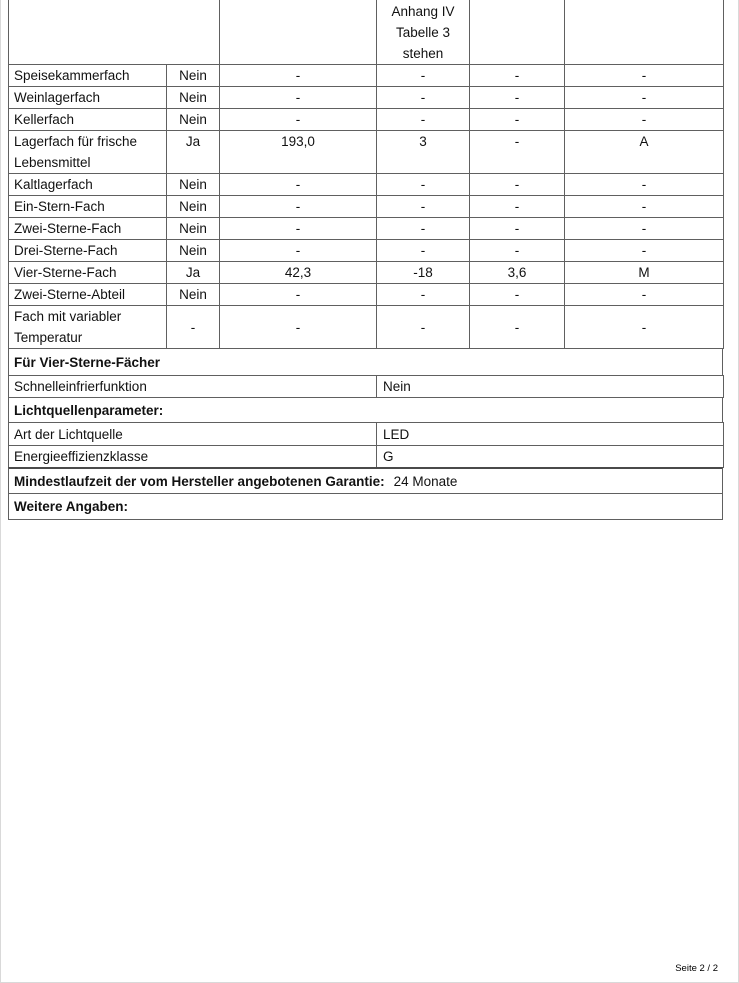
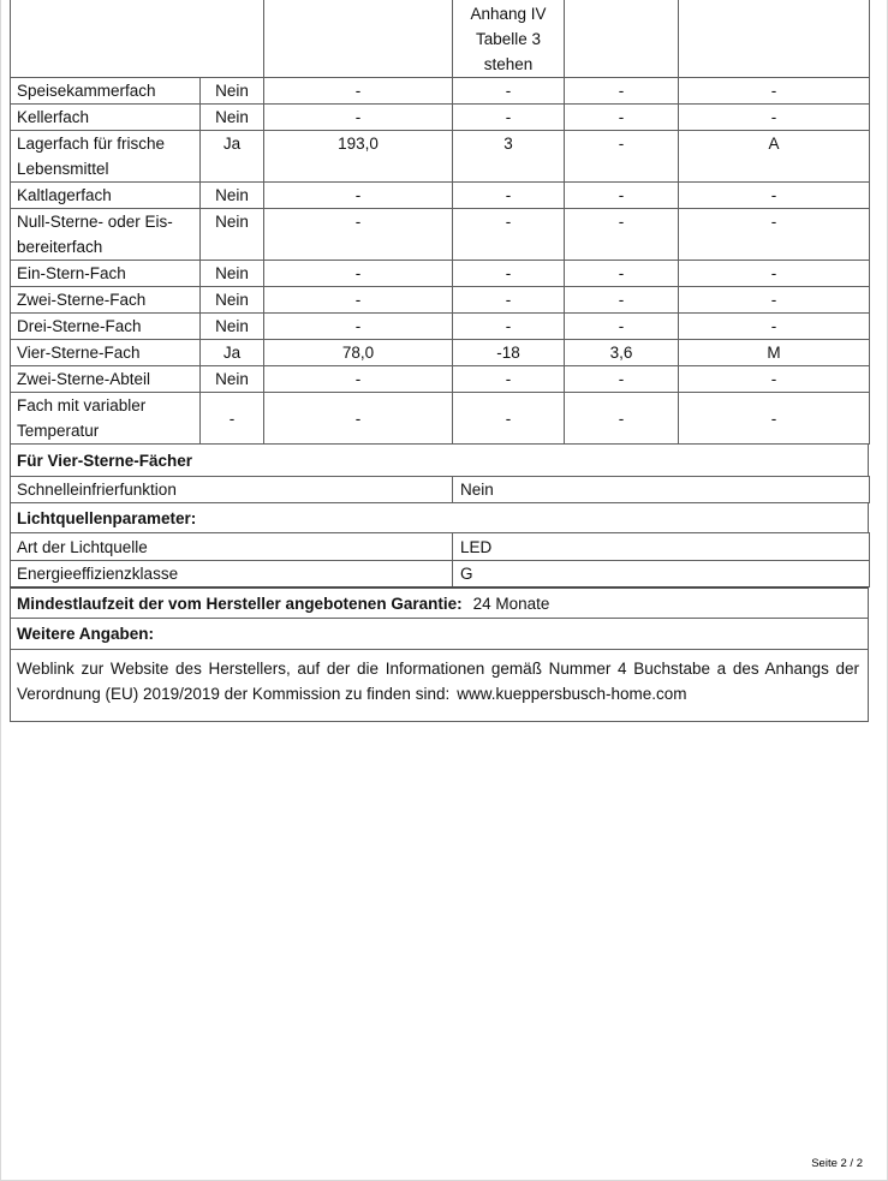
  		Anhang IV Tabelle 3 stehen
  Speisekammerfach	Nein	-	-	-	-
- Weinlagerfach	Nein	-	-	-	-
  Kellerfach	Nein	-	-	-	-
  Lagerfach für frische Lebensmittel	Ja	193,0	3	-	A
  Kaltlagerfach	Nein	-	-	-	-
+ Null-Sterne- oder Eis-bereiterfach	Nein	-	-	-	-
  Ein-Stern-Fach	Nein	-	-	-	-
  Zwei-Sterne-Fach	Nein	-	-	-	-
  Drei-Sterne-Fach	Nein	-	-	-	-
- Vier-Sterne-Fach	Ja	42,3	-18	3,6	M
+ Vier-Sterne-Fach	Ja	78,0	-18	3,6	M
  Zwei-Sterne-Abteil	Nein	-	-	-	-
  Fach mit variabler Temperatur	-	-	-	-	-
  Für Vier-Sterne-Fächer
  Schnelleinfrierfunktion	Nein
  Lichtquellenparameter:
  Art der Lichtquelle	LED
  Energieeffizienzklasse	G
  Mindestlaufzeit der vom Hersteller angebotenen Garantie:
  24 Monate
  Weitere Angaben:
+ Weblink zur Website des Herstellers, auf der die Informationen gemäß Nummer 4 Buchstabe a des Anhangs der Verordnung (EU) 2019/2019 der Kommission zu finden sind: www.kueppersbusch-home.com
  Seite 2 / 2
